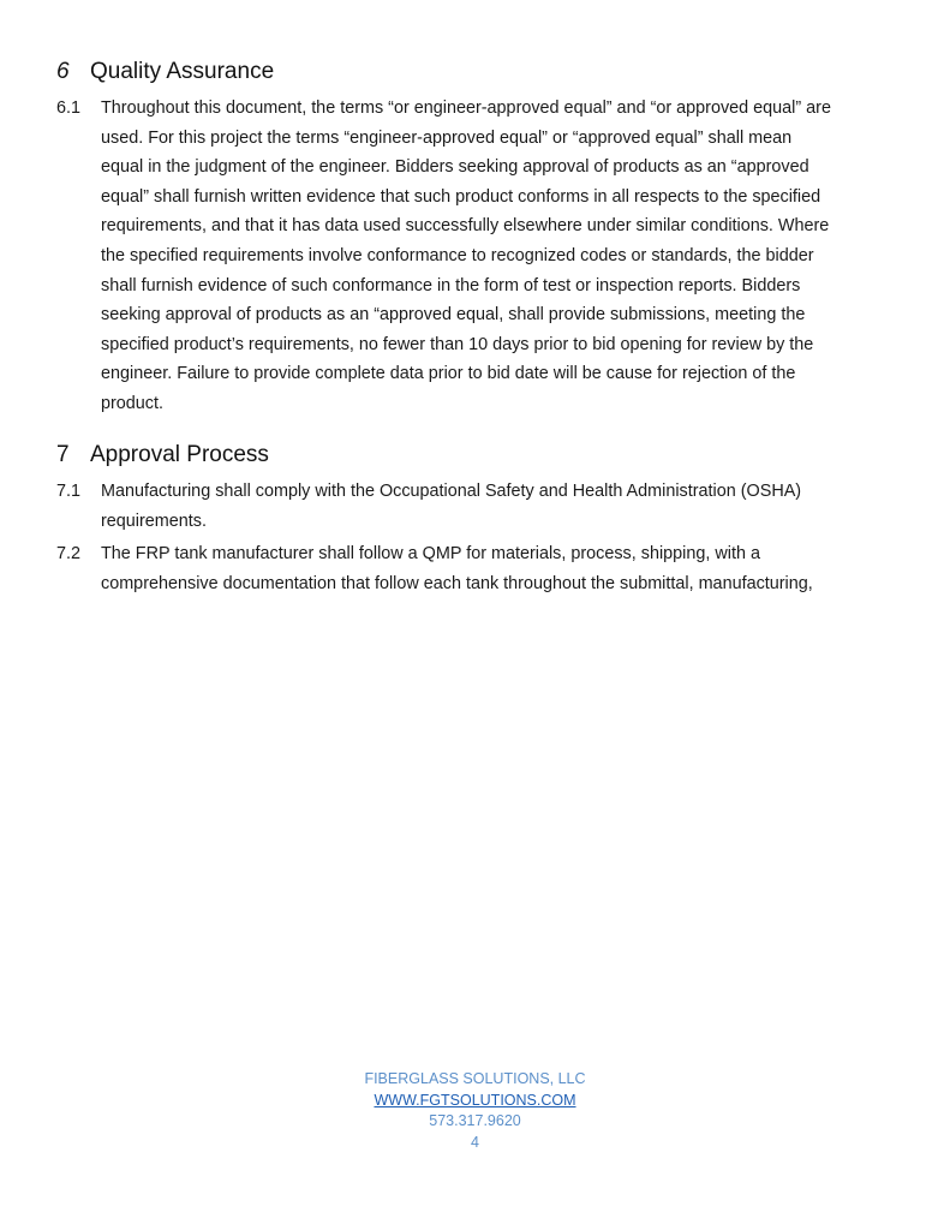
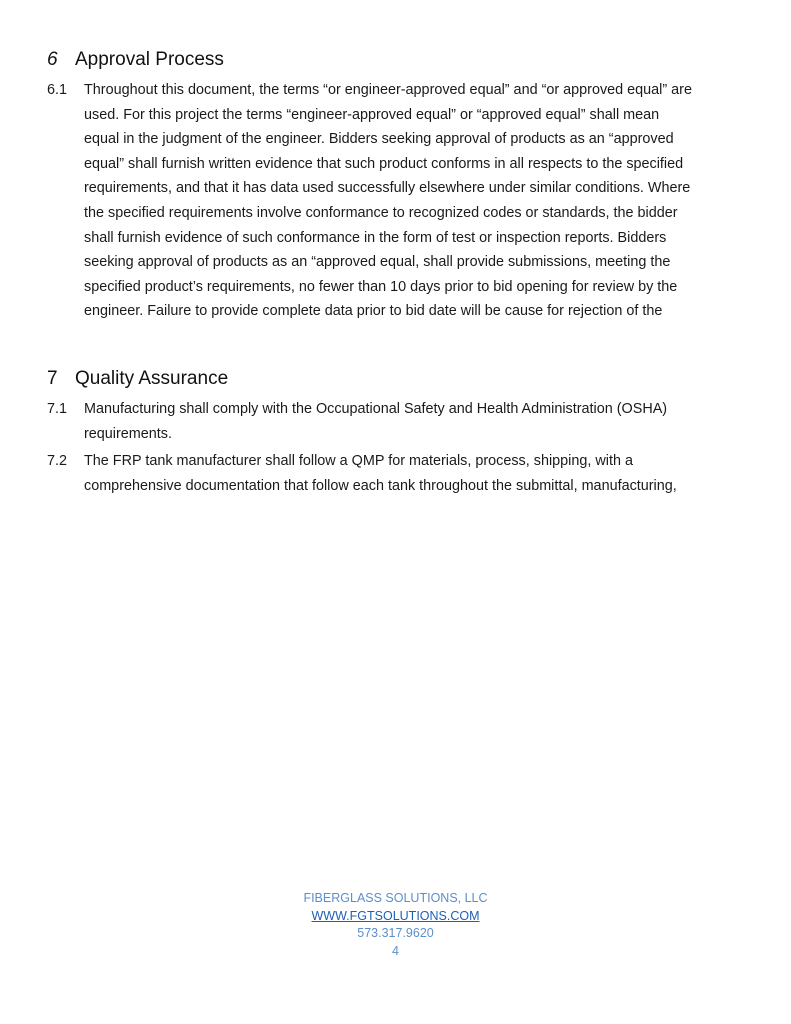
  6
- Quality Assurance
+ Approval Process
  6.1
  Throughout this document, the terms “or engineer-approved equal” and “or approved equal” are
  used. For this project the terms “engineer-approved equal” or “approved equal” shall mean
  equal in the judgment of the engineer. Bidders seeking approval of products as an “approved
  equal” shall furnish written evidence that such product conforms in all respects to the specified
  requirements, and that it has data used successfully elsewhere under similar conditions. Where
  the specified requirements involve conformance to recognized codes or standards, the bidder
  shall furnish evidence of such conformance in the form of test or inspection reports. Bidders
  seeking approval of products as an “approved equal, shall provide submissions, meeting the
  specified product’s requirements, no fewer than 10 days prior to bid opening for review by the
  engineer. Failure to provide complete data prior to bid date will be cause for rejection of the
- product.
  7
- Approval Process
+ Quality Assurance
  7.1
  Manufacturing shall comply with the Occupational Safety and Health Administration (OSHA)
  requirements.
  7.2
  The FRP tank manufacturer shall follow a QMP for materials, process, shipping, with a
  comprehensive documentation that follow each tank throughout the submittal, manufacturing,
  FIBERGLASS SOLUTIONS, LLC
  WWW.FGTSOLUTIONS.COM
  573.317.9620
  4
